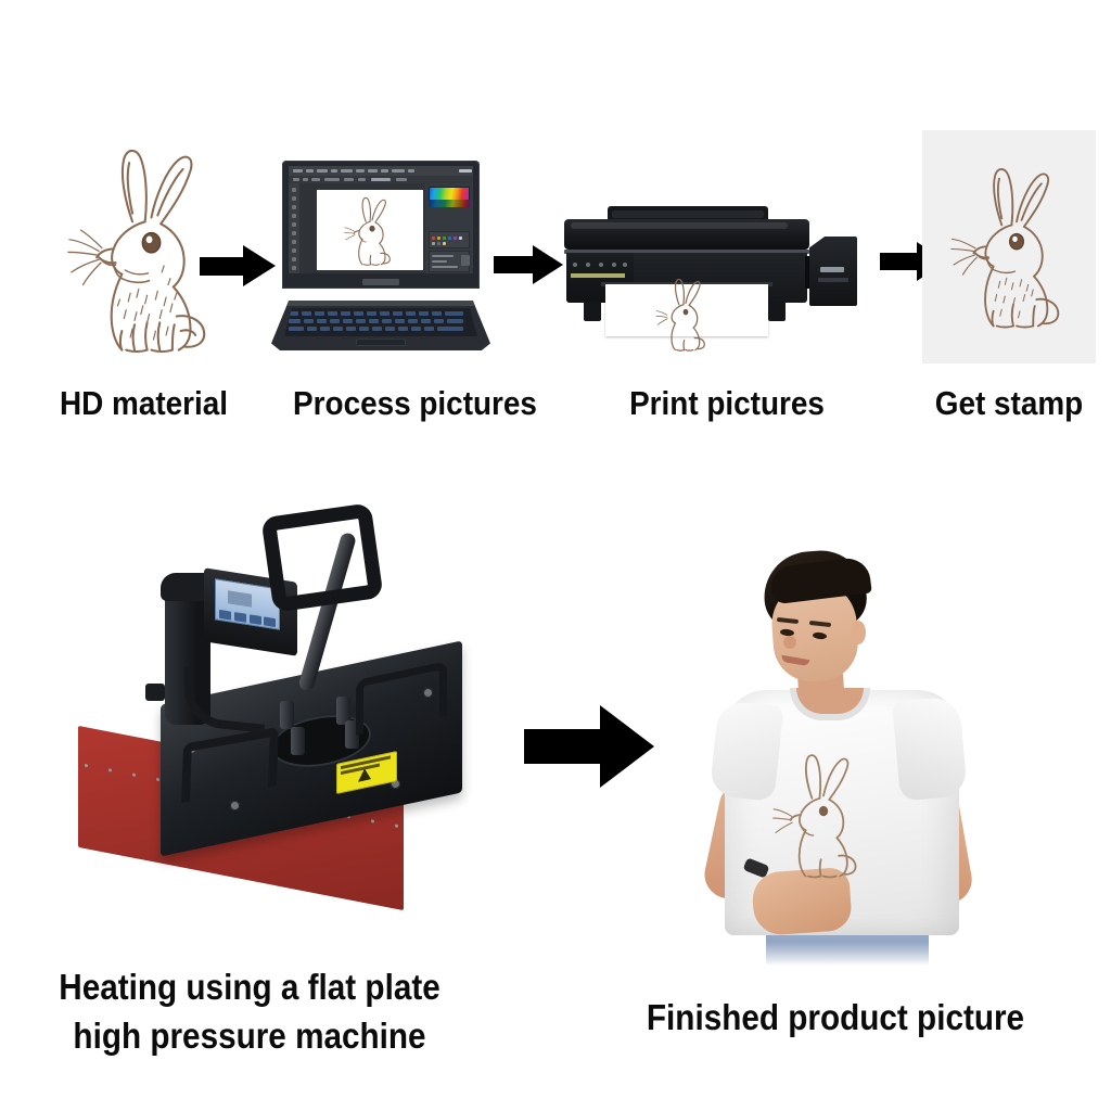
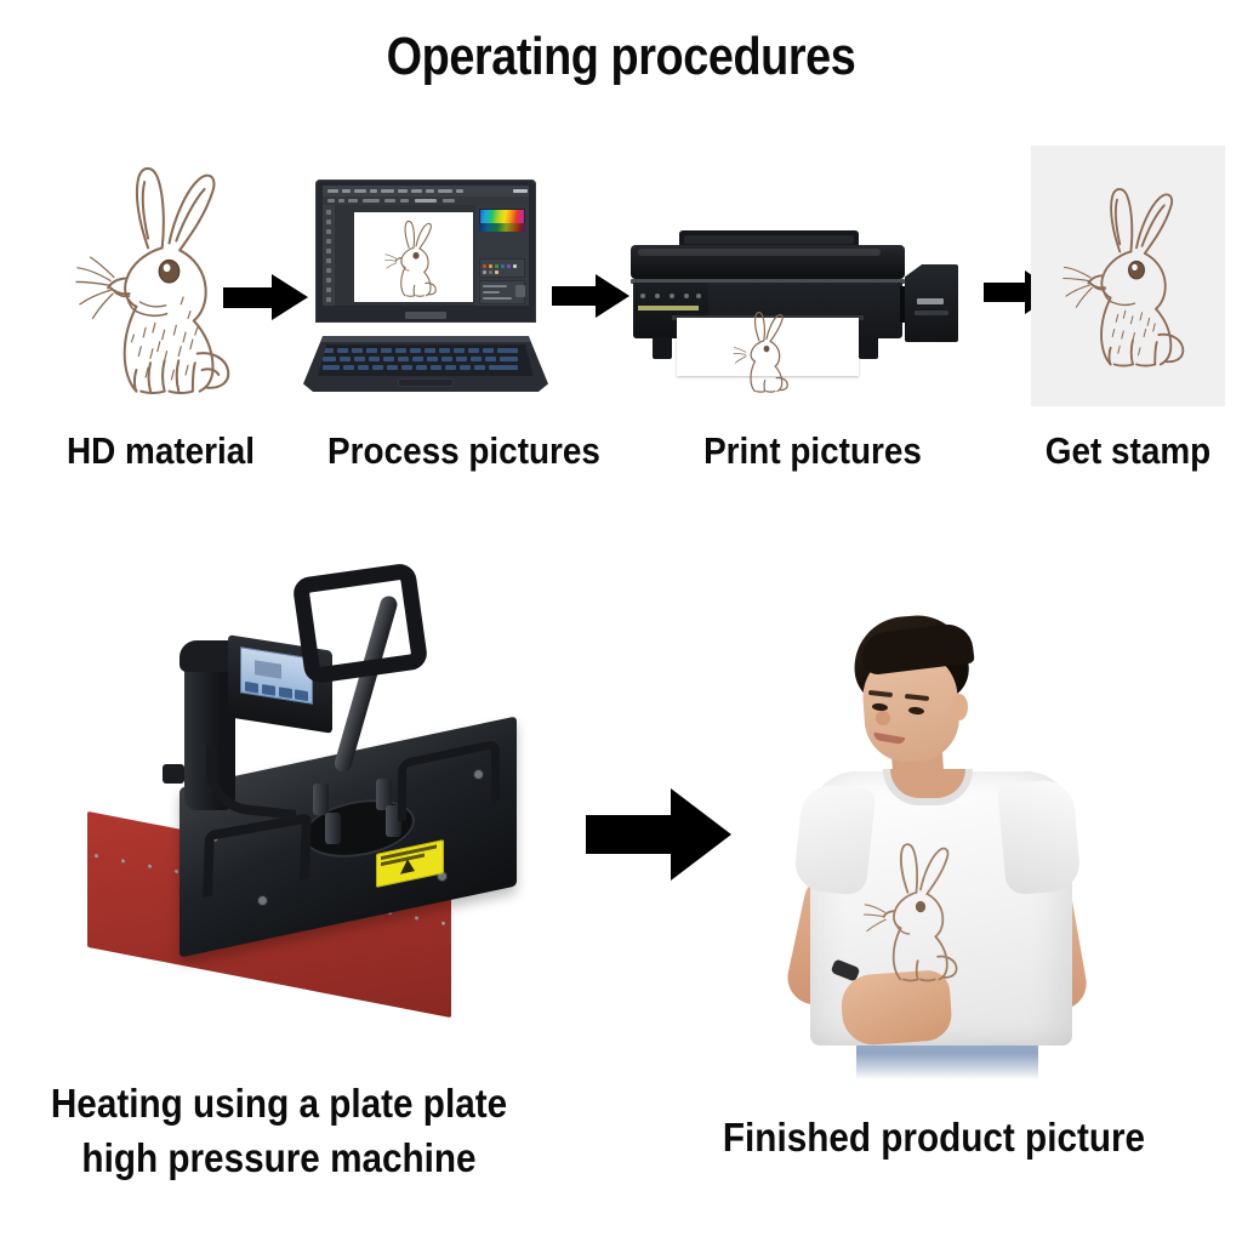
+ Operating procedures
  HD material
  Process pictures
  Print pictures
  Get stamp
- Heating using a flat plate
+ Heating using a plate plate
  high pressure machine
  Finished product picture
